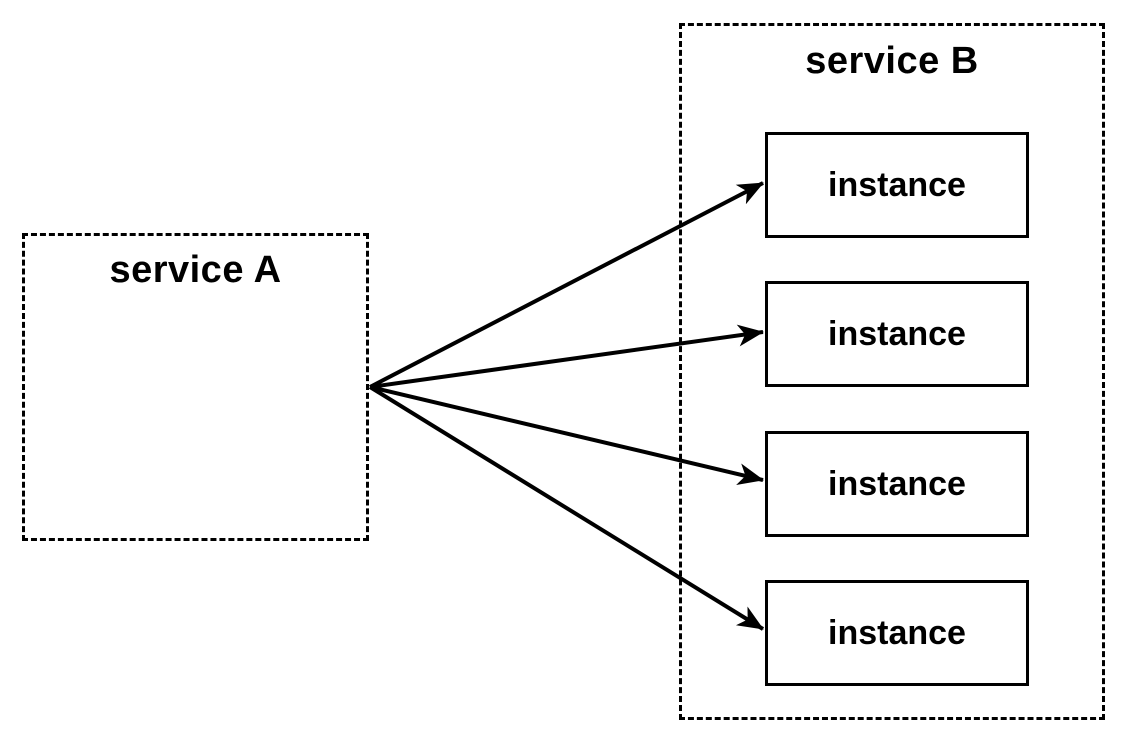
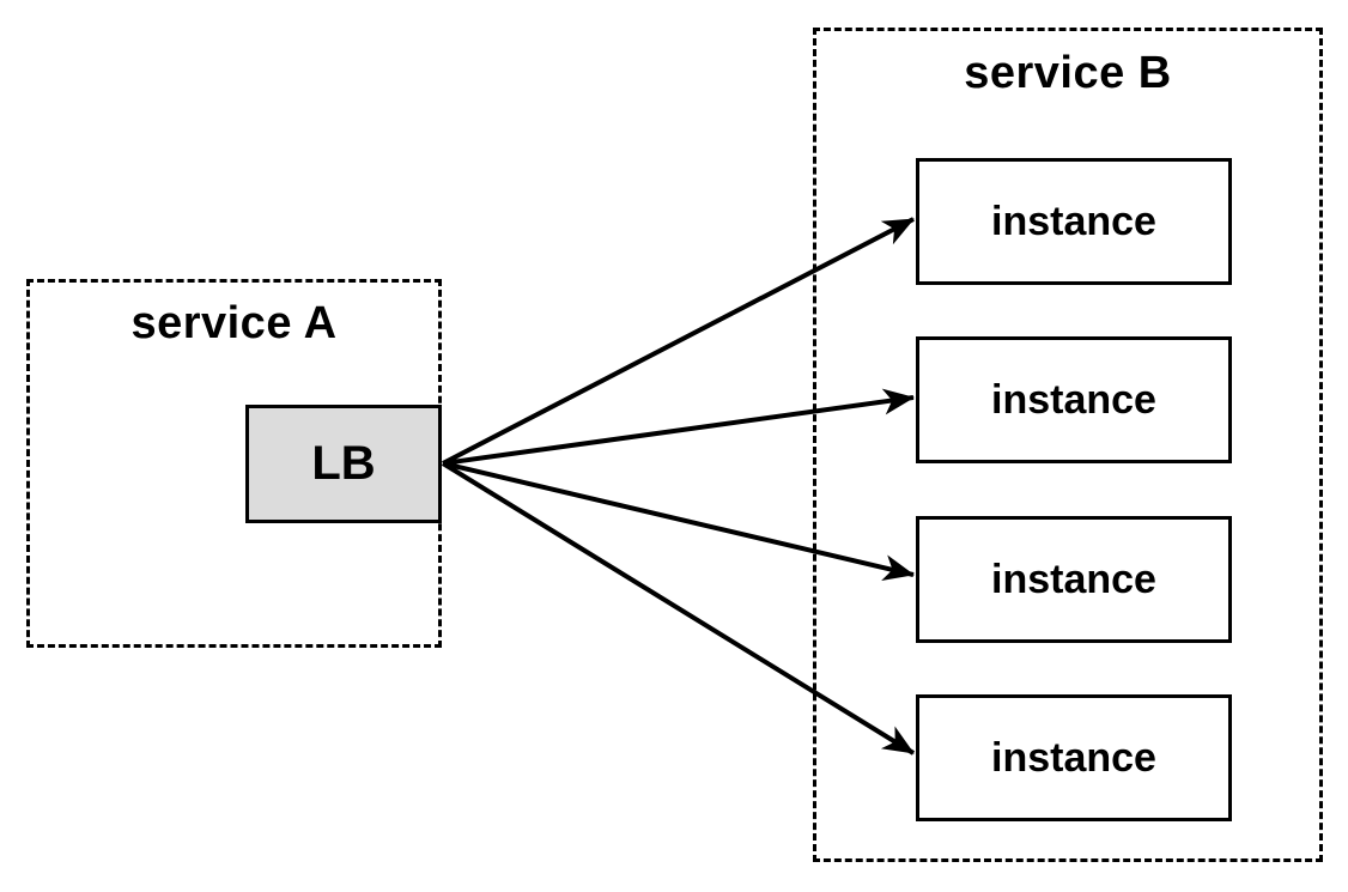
  service A
+ LB
  service B
  instance
  instance
  instance
  instance
